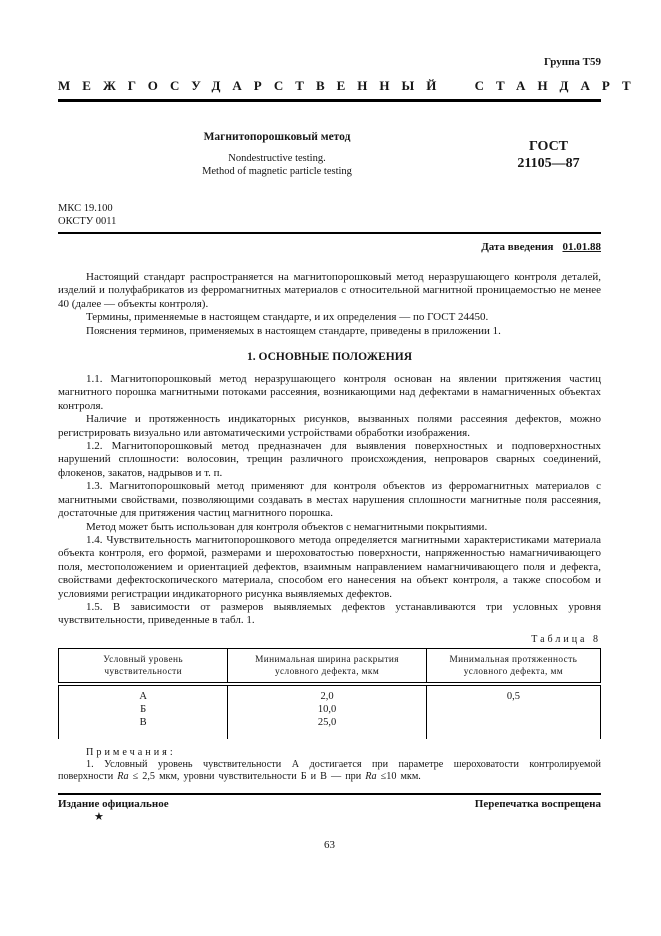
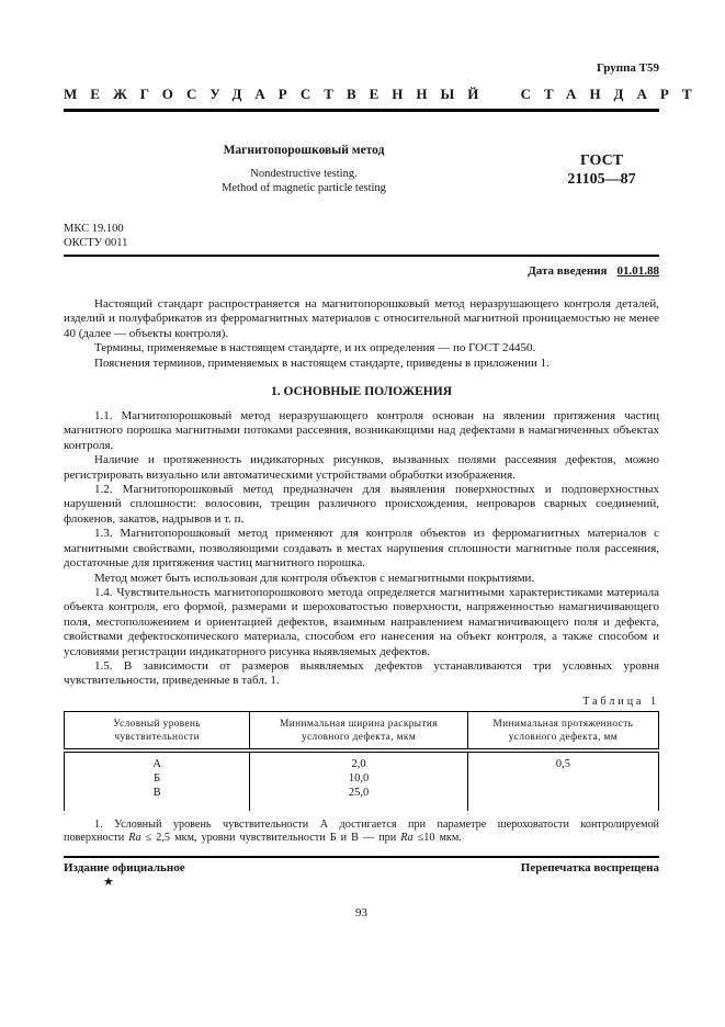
  Группа Т59
  МЕЖГОСУДАРСТВЕННЫЙ СТАНДАРТ
  Магнитопорошковый метод
  Nondestructive testing.
  Method of magnetic particle testing
  ГОСТ
  21105—87
  МКС 19.100
  ОКСТУ 0011
  Дата введения 01.01.88
  Настоящий стандарт распространяется на магнитопорошковый метод неразрушающего контроля деталей, изделий и полуфабрикатов из ферромагнитных материалов с относительной магнитной проницаемостью не менее 40 (далее — объекты контроля).
  Термины, применяемые в настоящем стандарте, и их определения — по ГОСТ 24450.
  Пояснения терминов, применяемых в настоящем стандарте, приведены в приложении 1.
  1. ОСНОВНЫЕ ПОЛОЖЕНИЯ
  1.1. Магнитопорошковый метод неразрушающего контроля основан на явлении притяжения частиц магнитного порошка магнитными потоками рассеяния, возникающими над дефектами в намагниченных объектах контроля.
  Наличие и протяженность индикаторных рисунков, вызванных полями рассеяния дефектов, можно регистрировать визуально или автоматическими устройствами обработки изображения.
  1.2. Магнитопорошковый метод предназначен для выявления поверхностных и подповерхностных нарушений сплошности: волосовин, трещин различного происхождения, непроваров сварных соединений, флокенов, закатов, надрывов и т. п.
  1.3. Магнитопорошковый метод применяют для контроля объектов из ферромагнитных материалов с магнитными свойствами, позволяющими создавать в местах нарушения сплошности магнитные поля рассеяния, достаточные для притяжения частиц магнитного порошка.
  Метод может быть использован для контроля объектов с немагнитными покрытиями.
  1.4. Чувствительность магнитопорошкового метода определяется магнитными характеристиками материала объекта контроля, его формой, размерами и шероховатостью поверхности, напряженностью намагничивающего поля, местоположением и ориентацией дефектов, взаимным направлением намагничивающего поля и дефекта, свойствами дефектоскопического материала, способом его нанесения на объект контроля, а также способом и условиями регистрации индикаторного рисунка выявляемых дефектов.
  1.5. В зависимости от размеров выявляемых дефектов устанавливаются три условных уровня чувствительности, приведенные в табл. 1.
- Таблица 8
+ Таблица 1
  Условный уровень чувствительности	Минимальная ширина раскрытия условного дефекта, мкм	Минимальная протяженность условного дефекта, мм
  А	2,0	0,5
  Б	10,0
  В	25,0
- Примечания:
  1. Условный уровень чувствительности А достигается при параметре шероховатости контролируемой поверхности Ra ≤ 2,5 мкм, уровни чувствительности Б и В — при Ra ≤10 мкм.
  Издание официальное
  Перепечатка воспрещена
  ★
- 63
+ 93
